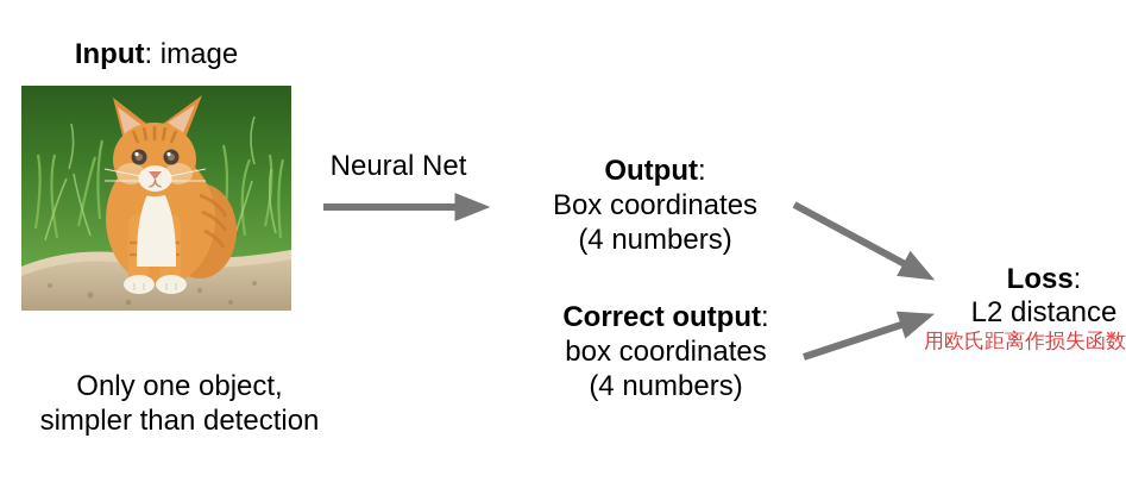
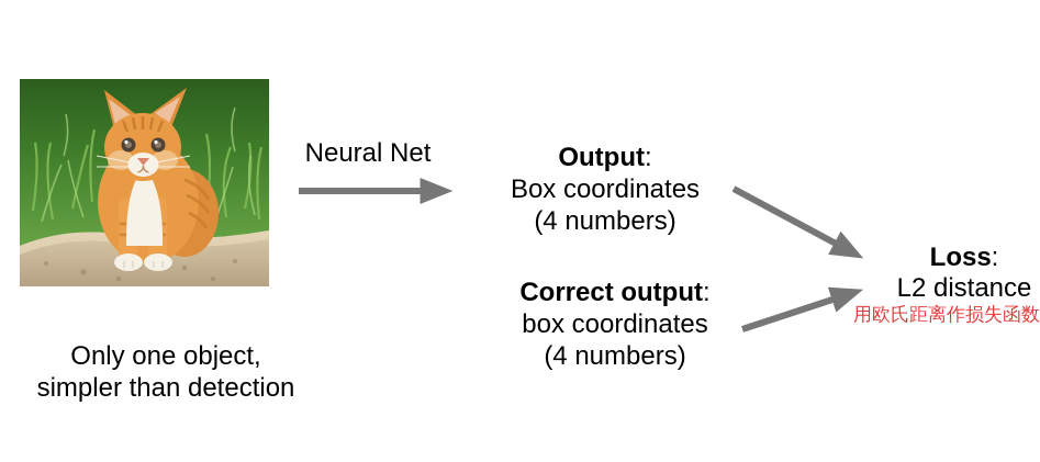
- Input: image
  Neural Net
  Output:
  Box coordinates
  (4 numbers)
  Correct output:
  box coordinates
  (4 numbers)
  Loss:
  L2 distance
  用欧氏距离作损失函数
  Only one object,
  simpler than detection
